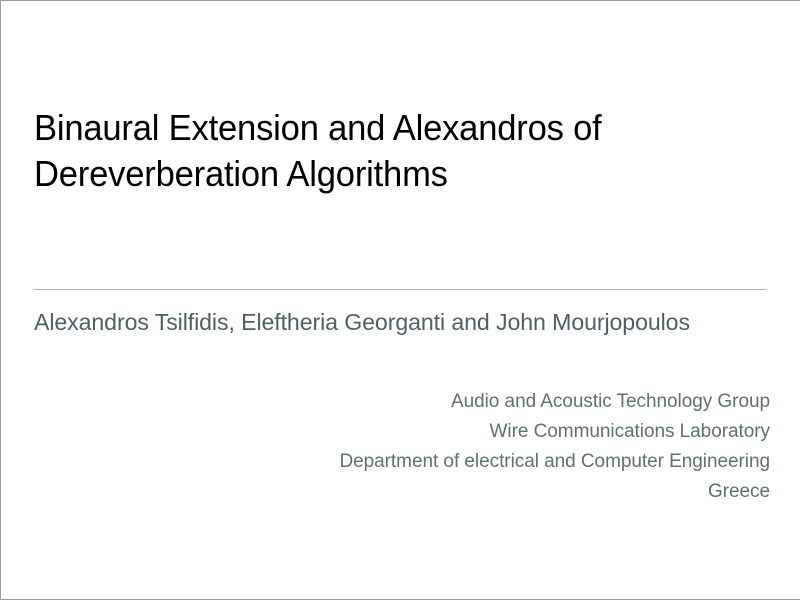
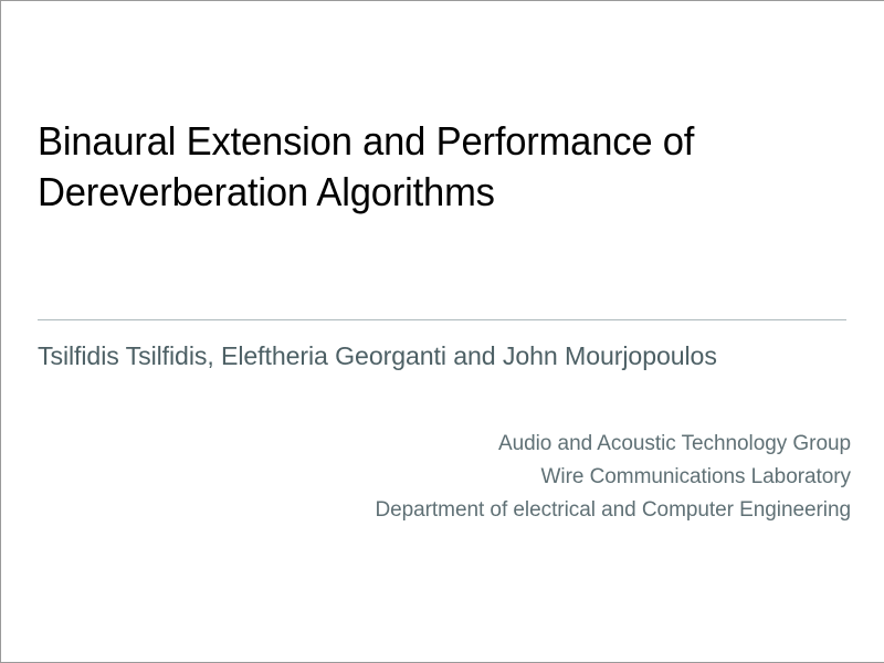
- Binaural Extension and Alexandros of
+ Binaural Extension and Performance of
  Dereverberation Algorithms
- Alexandros Tsilfidis, Eleftheria Georganti and John Mourjopoulos
+ Tsilfidis Tsilfidis, Eleftheria Georganti and John Mourjopoulos
  Audio and Acoustic Technology Group
  Wire Communications Laboratory
  Department of electrical and Computer Engineering
- Greece
